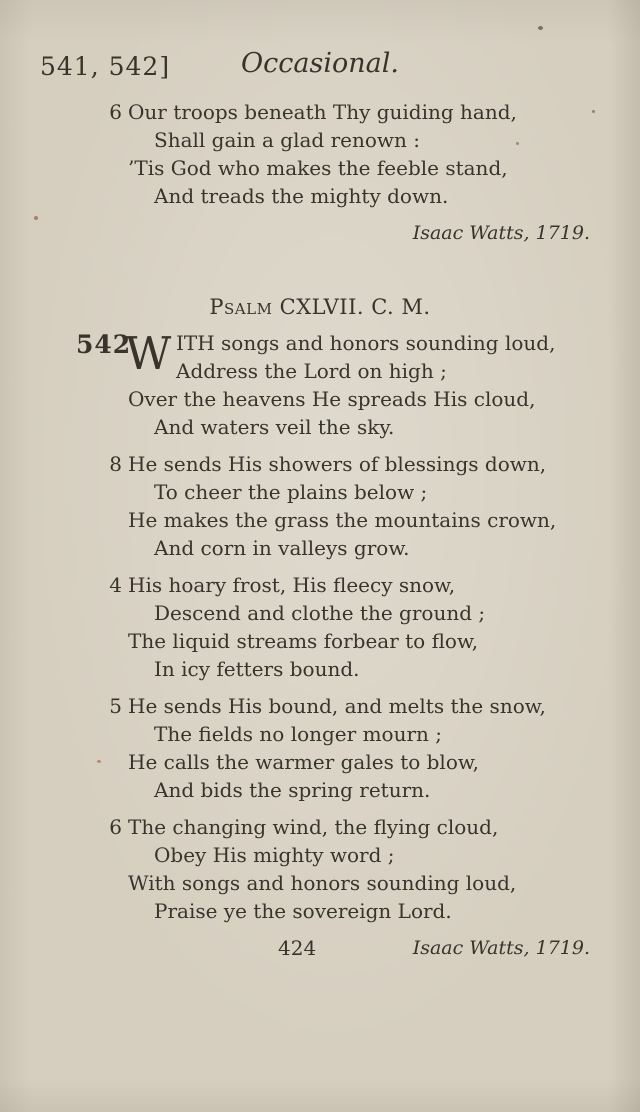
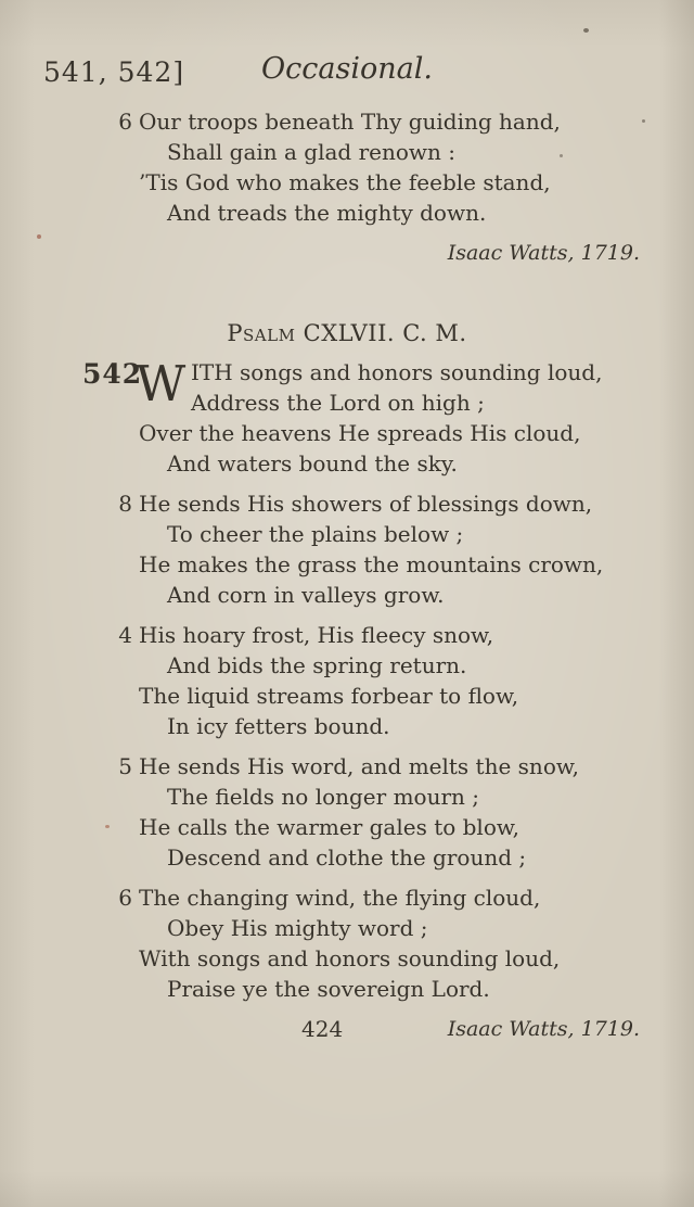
  541, 542]
  Occasional.
  6
  Our troops beneath Thy guiding hand,
  Shall gain a glad renown :
  ’Tis God who makes the feeble stand,
  And treads the mighty down.
  Isaac Watts, 1719.
  Psalm CXLVII. C. M.
  542
  W
  ITH songs and honors sounding loud,
  Address the Lord on high ;
  Over the heavens He spreads His cloud,
- And waters veil the sky.
+ And waters bound the sky.
  8
  He sends His showers of blessings down,
  To cheer the plains below ;
  He makes the grass the mountains crown,
  And corn in valleys grow.
  4
  His hoary frost, His fleecy snow,
- Descend and clothe the ground ;
+ And bids the spring return.
  The liquid streams forbear to flow,
  In icy fetters bound.
  5
- He sends His bound, and melts the snow,
+ He sends His word, and melts the snow,
  The fields no longer mourn ;
  He calls the warmer gales to blow,
- And bids the spring return.
+ Descend and clothe the ground ;
  6
  The changing wind, the flying cloud,
  Obey His mighty word ;
  With songs and honors sounding loud,
  Praise ye the sovereign Lord.
  424
  Isaac Watts, 1719.
